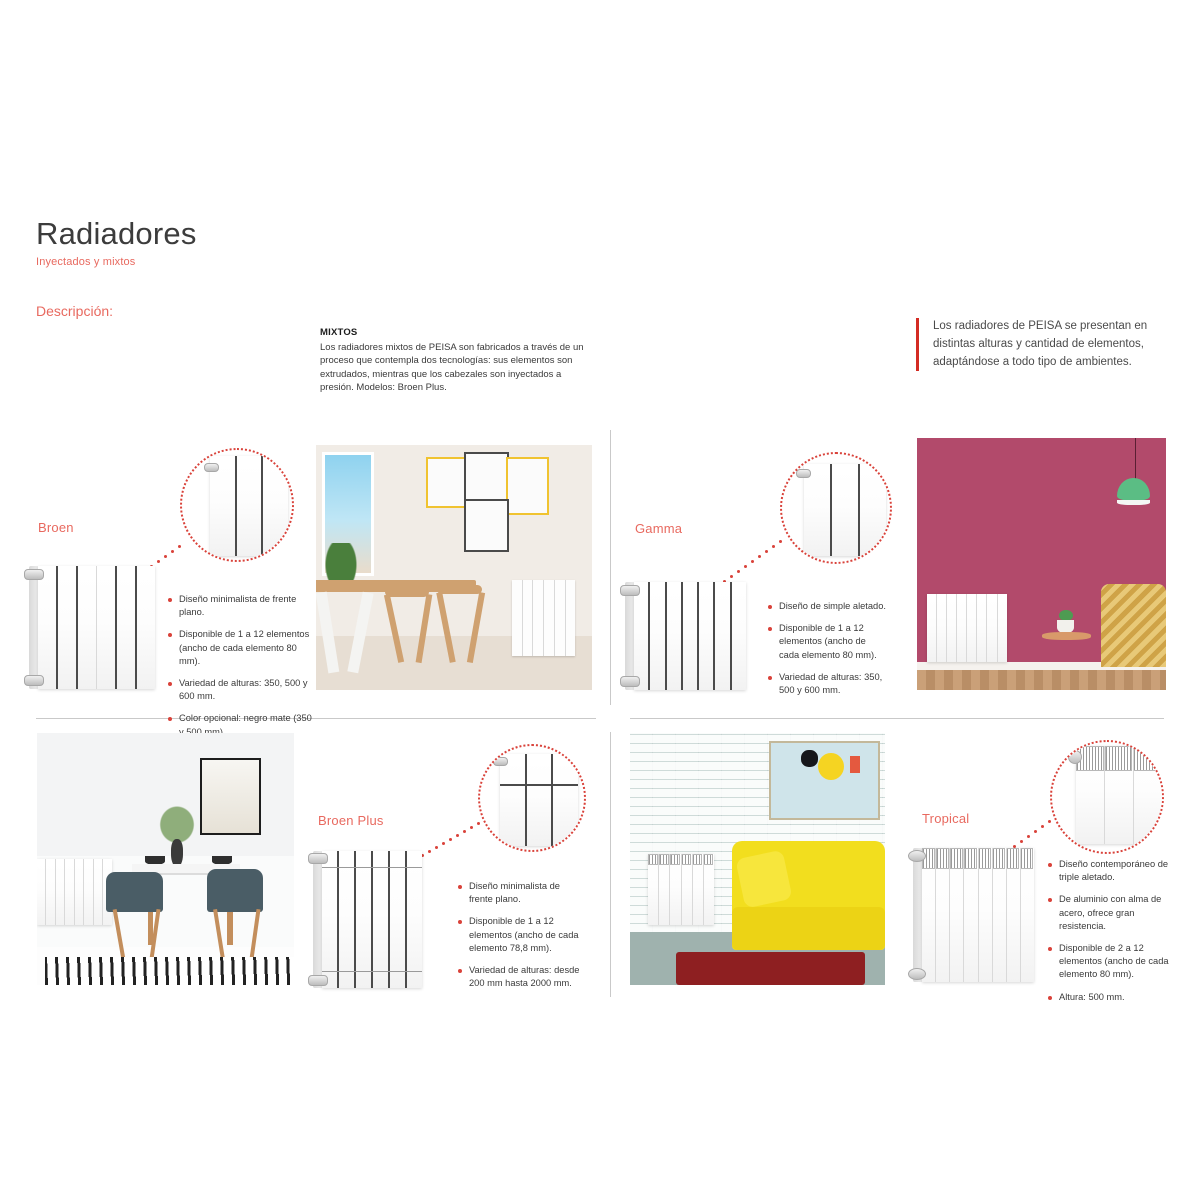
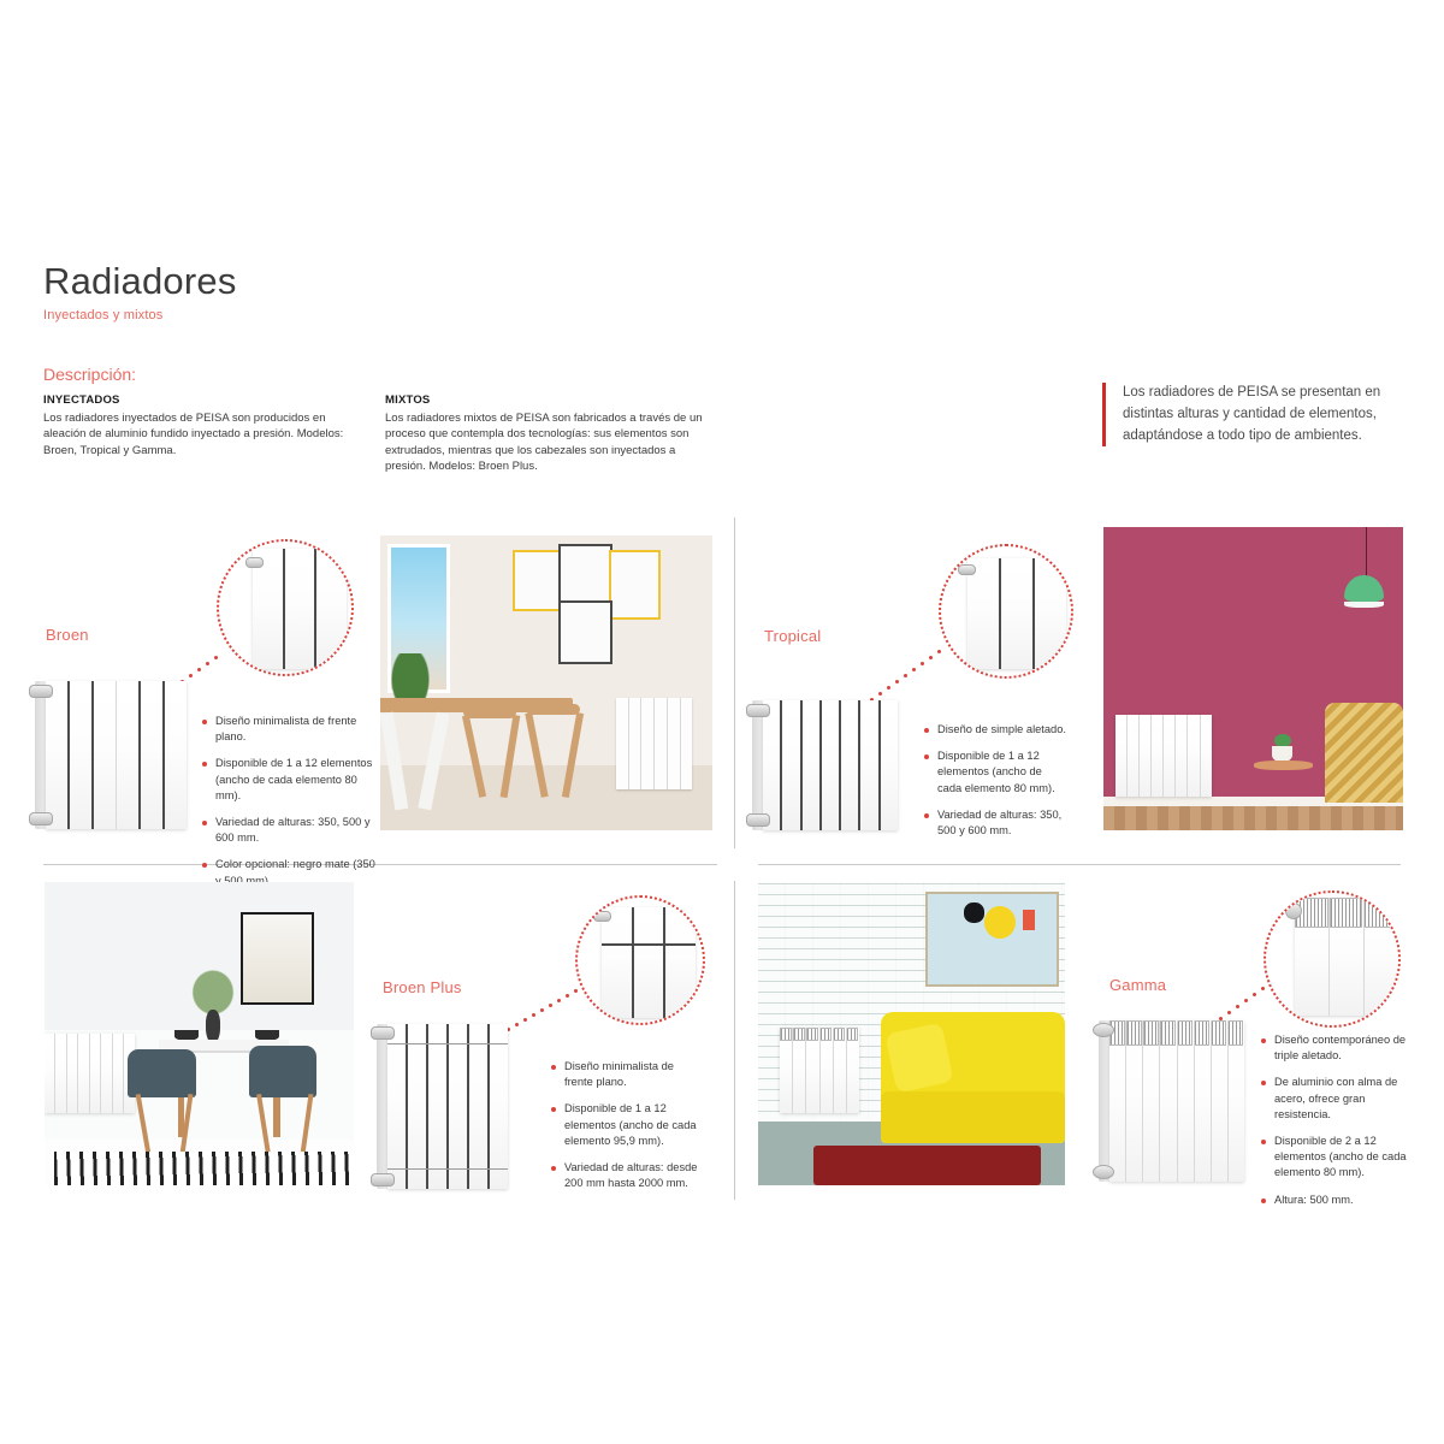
  Radiadores
  Inyectados y mixtos
  Descripción:
+ INYECTADOS
+ Los radiadores inyectados de PEISA son producidos en aleación de aluminio fundido inyectado a presión. Modelos: Broen, Tropical y Gamma.
  MIXTOS
  Los radiadores mixtos de PEISA son fabricados a través de un proceso que contempla dos tecnologías: sus elementos son extrudados, mientras que los cabezales son inyectados a presión. Modelos: Broen Plus.
  Los radiadores de PEISA se presentan en distintas alturas y cantidad de elementos, adaptándose a todo tipo de ambientes.
  Broen
  Diseño minimalista de frente plano.
  Disponible de 1 a 12 elementos (ancho de cada elemento 80 mm).
  Variedad de alturas: 350, 500 y 600 mm.
  Color opcional: negro mate (350 y 500 mm).
- Gamma
+ Tropical
  Diseño de simple aletado.
  Disponible de 1 a 12 elementos (ancho de cada elemento 80 mm).
  Variedad de alturas: 350, 500 y 600 mm.
  Broen Plus
  Diseño minimalista de frente plano.
- Disponible de 1 a 12 elementos (ancho de cada elemento 78,8 mm).
+ Disponible de 1 a 12 elementos (ancho de cada elemento 95,9 mm).
  Variedad de alturas: desde 200 mm hasta 2000 mm.
- Tropical
+ Gamma
  Diseño contemporáneo de triple aletado.
  De aluminio con alma de acero, ofrece gran resistencia.
  Disponible de 2 a 12 elementos (ancho de cada elemento 80 mm).
  Altura: 500 mm.
